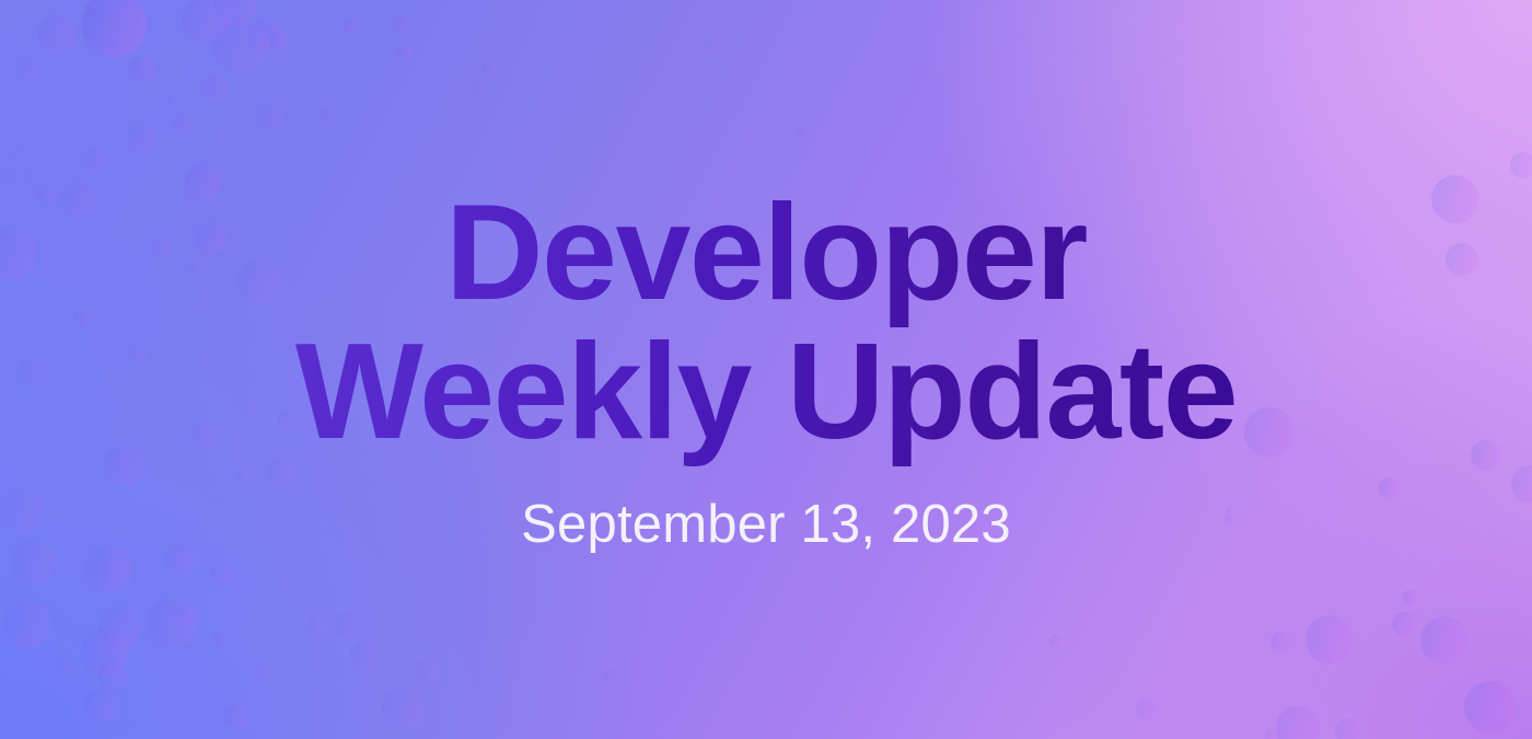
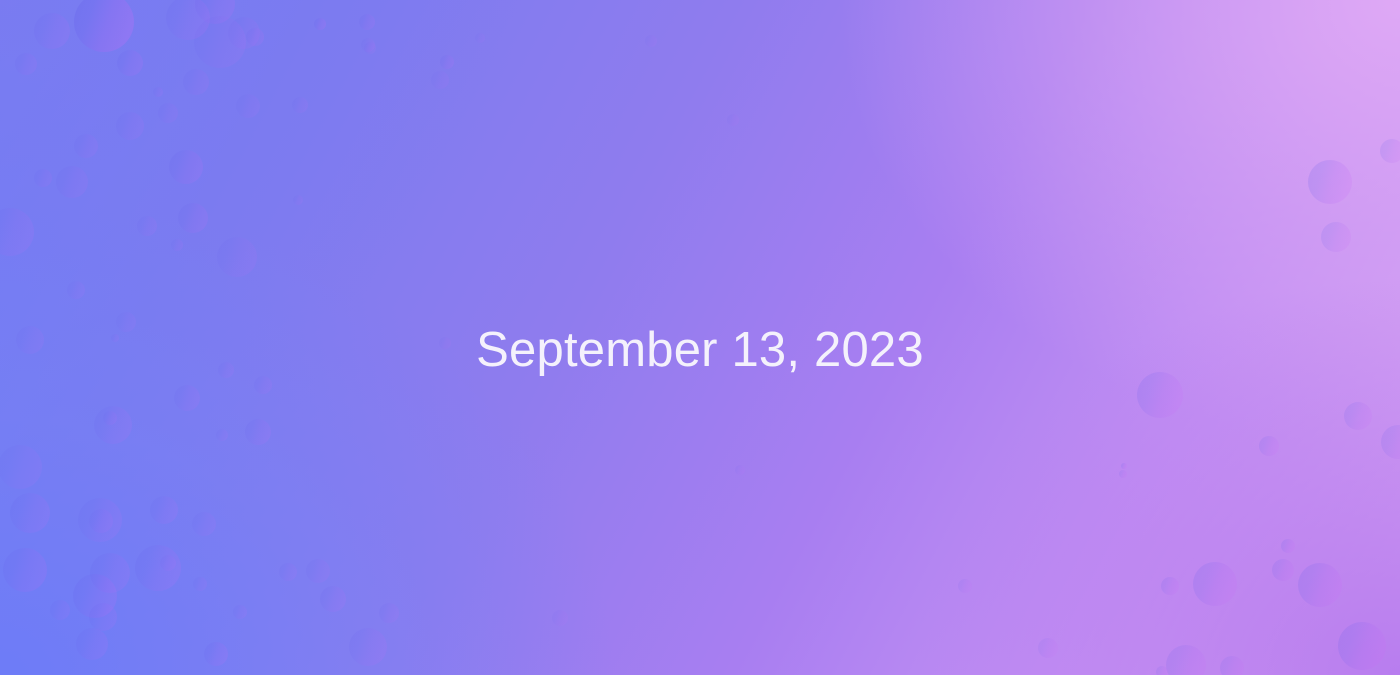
- Developer
- Weekly Update
  September 13, 2023
